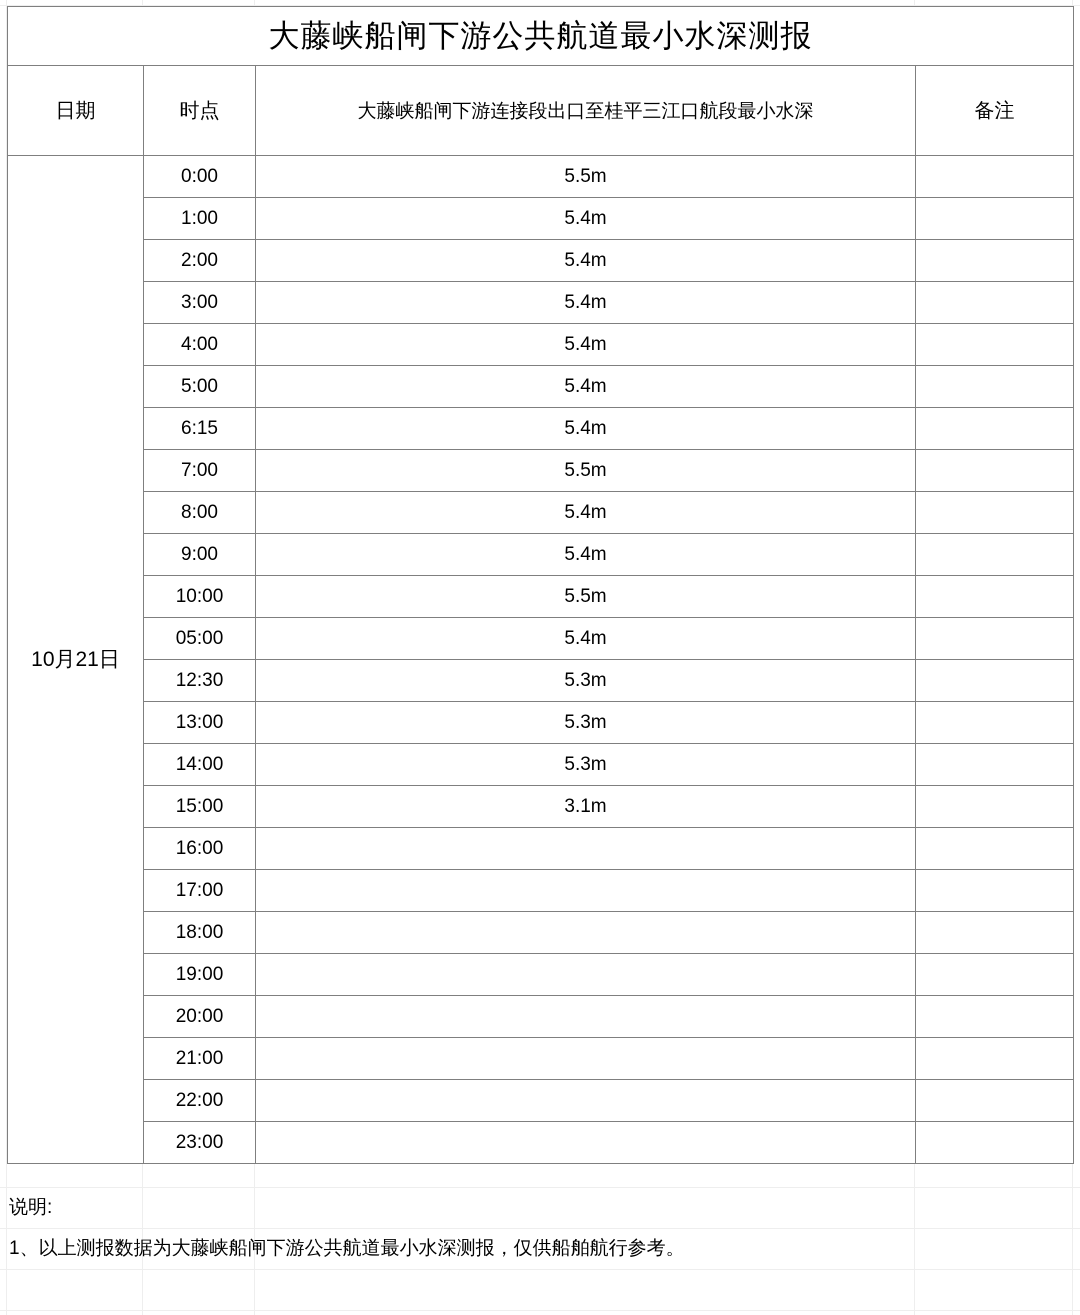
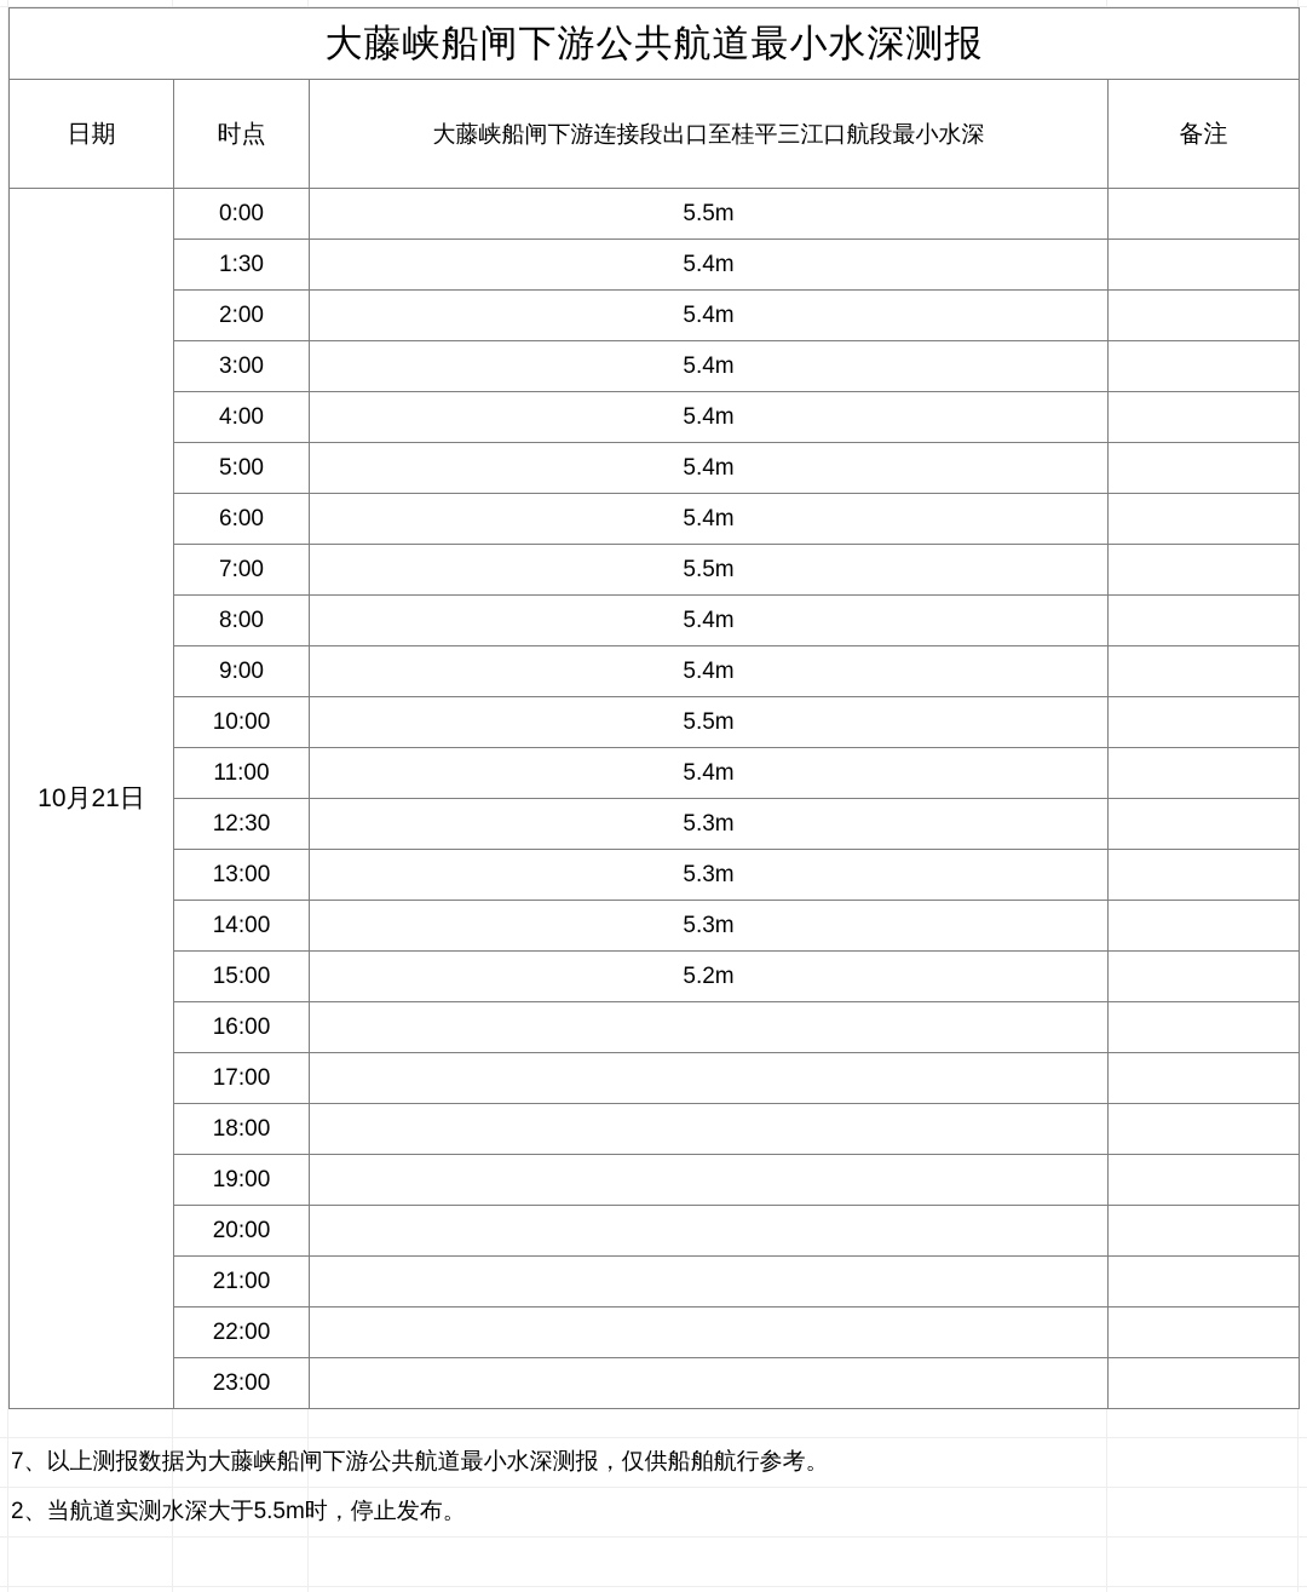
  大藤峡船闸下游公共航道最小水深测报
  日期	时点	大藤峡船闸下游连接段出口至桂平三江口航段最小水深	备注
  10月21日	0:00	5.5m
- 1:00	5.4m
+ 1:30	5.4m
  2:00	5.4m
  3:00	5.4m
  4:00	5.4m
  5:00	5.4m
- 6:15	5.4m
+ 6:00	5.4m
  7:00	5.5m
  8:00	5.4m
  9:00	5.4m
  10:00	5.5m
- 05:00	5.4m
+ 11:00	5.4m
  12:30	5.3m
  13:00	5.3m
  14:00	5.3m
- 15:00	3.1m
+ 15:00	5.2m
  16:00
  17:00
  18:00
  19:00
  20:00
  21:00
  22:00
  23:00
- 说明:
- 1、以上测报数据为大藤峡船闸下游公共航道最小水深测报，仅供船舶航行参考。
+ 7、以上测报数据为大藤峡船闸下游公共航道最小水深测报，仅供船舶航行参考。
+ 2、当航道实测水深大于5.5m时，停止发布。
